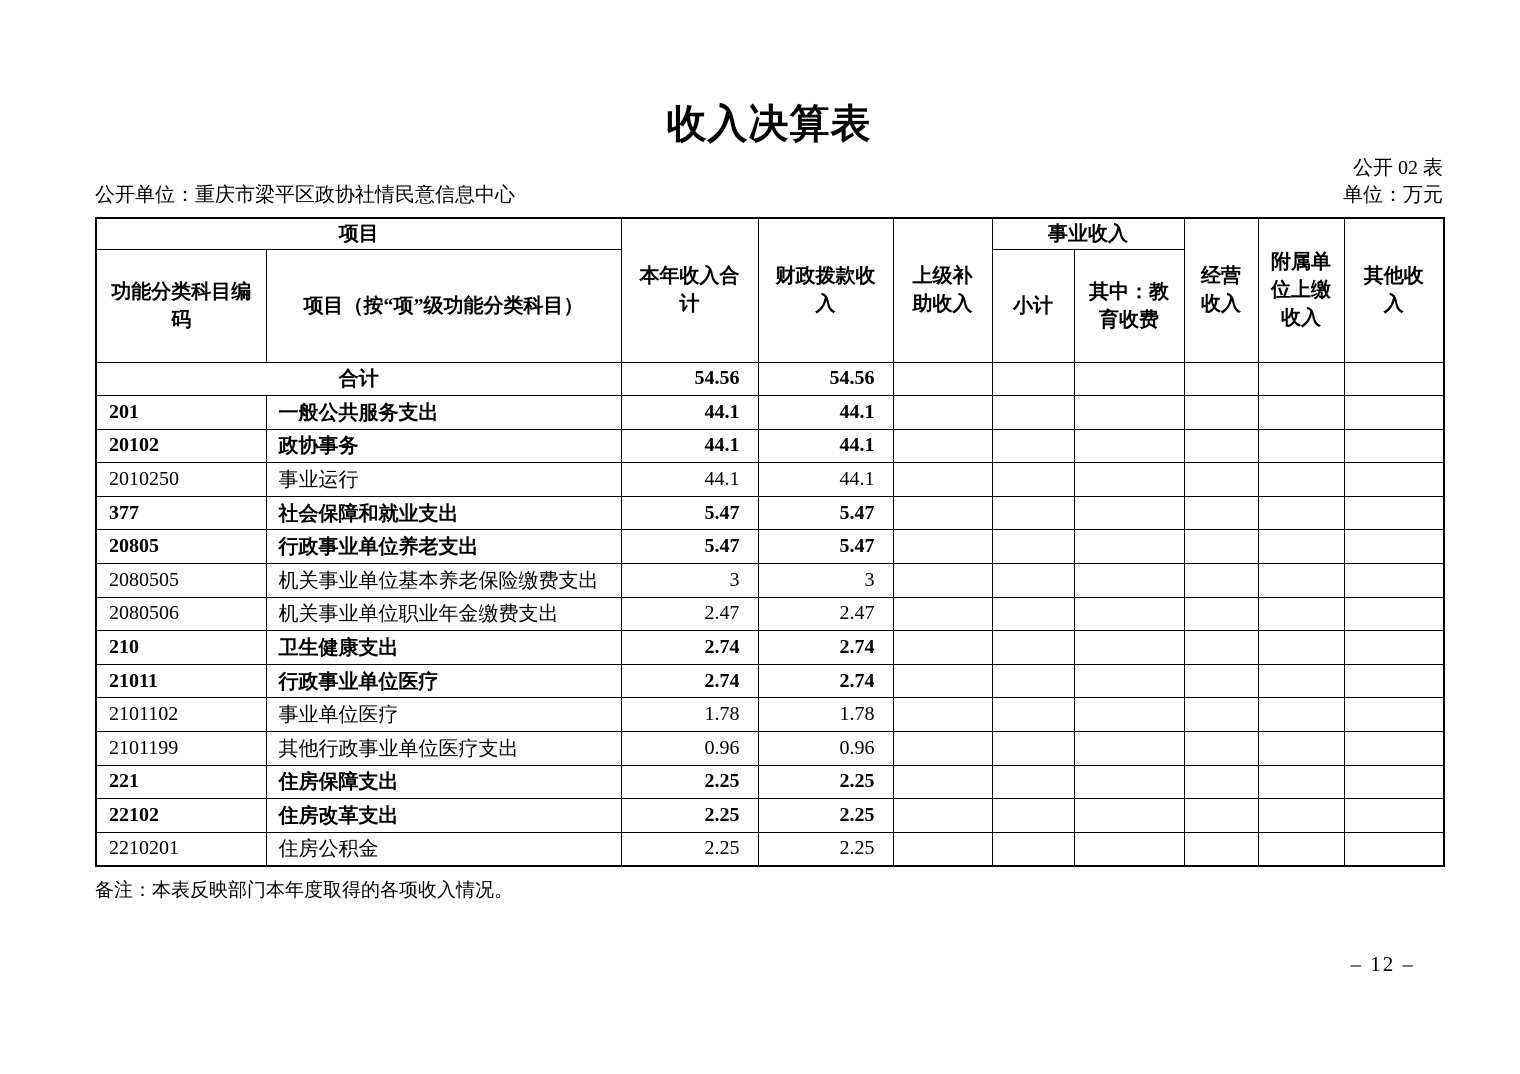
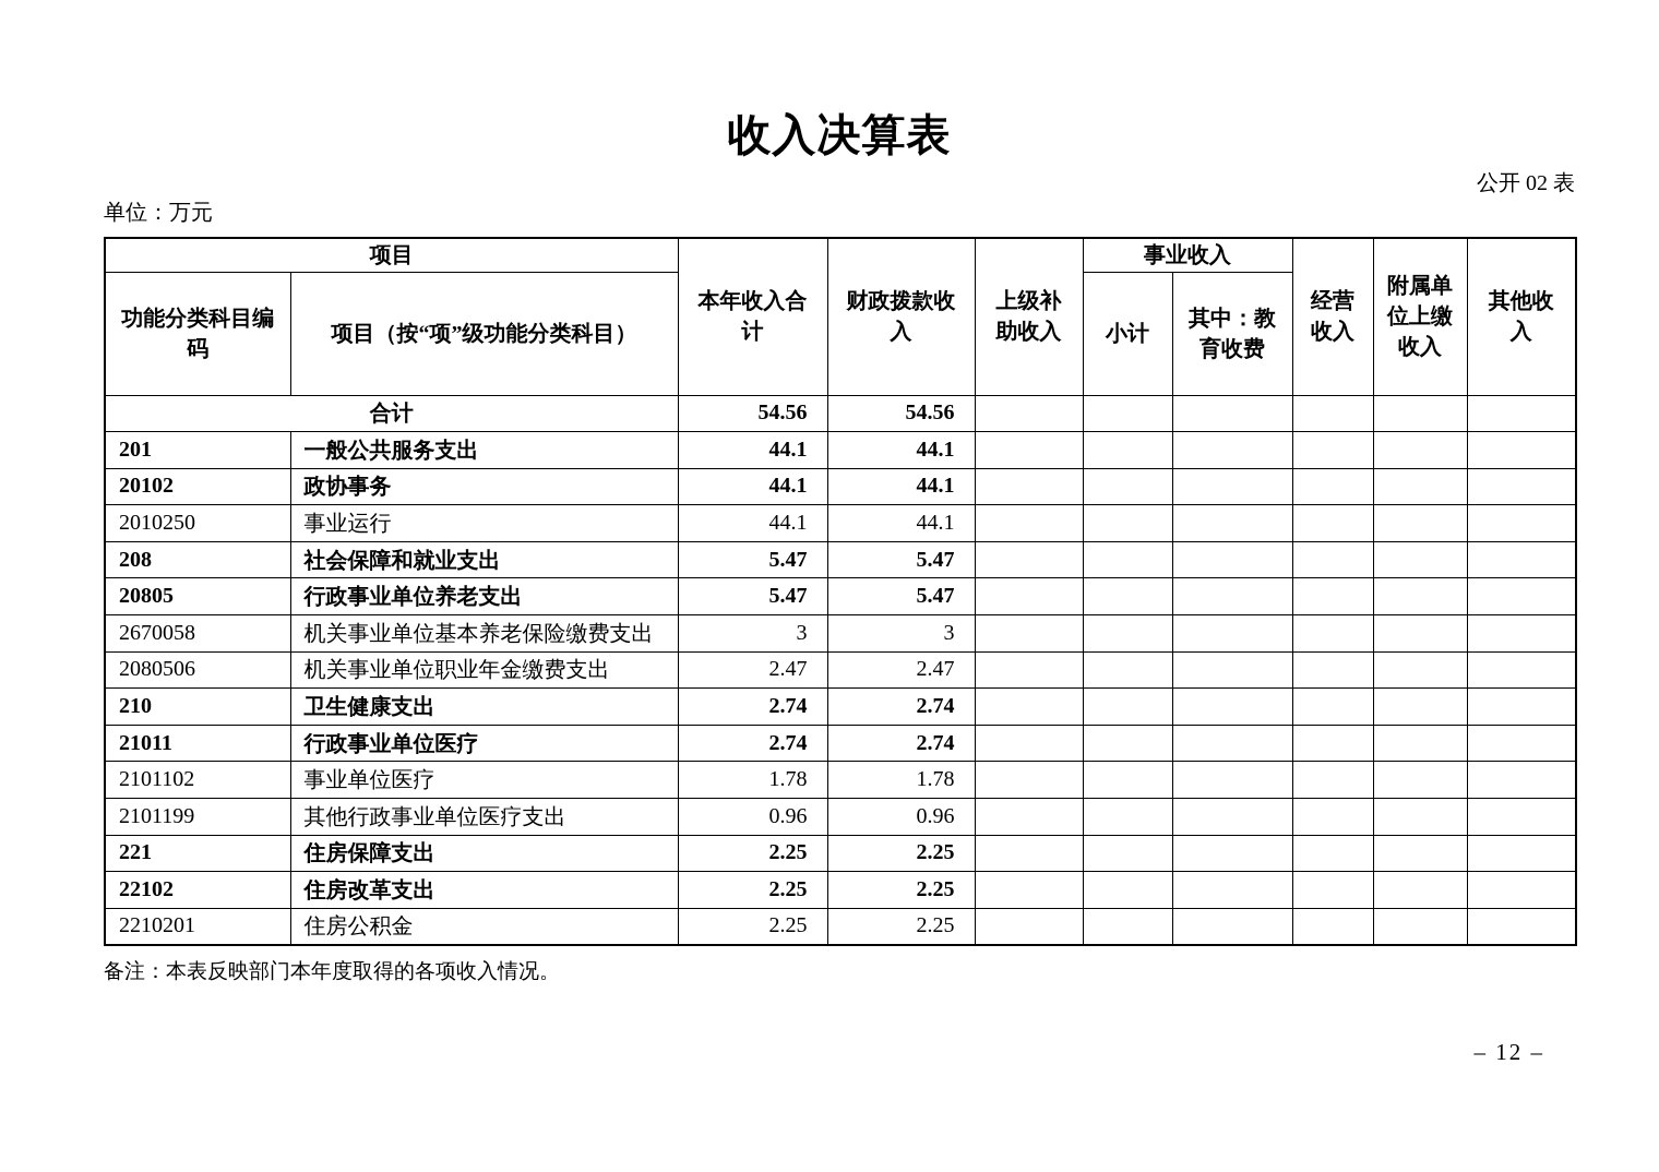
  收入决算表
  公开 02 表
- 公开单位：重庆市梁平区政协社情民意信息中心
  单位：万元
  项目	本年收入合 计	财政拨款收 入	上级补 助收入	事业收入	经营 收入	附属单 位上缴 收入	其他收 入
  功能分类科目编 码	项目（按“项”级功能分类科目）	小计	其中：教 育收费
  合计	54.56	54.56
  201	一般公共服务支出	44.1	44.1
  20102	政协事务	44.1	44.1
  2010250	事业运行	44.1	44.1
- 377	社会保障和就业支出	5.47	5.47
+ 208	社会保障和就业支出	5.47	5.47
  20805	行政事业单位养老支出	5.47	5.47
- 2080505	机关事业单位基本养老保险缴费支出	3	3
+ 2670058	机关事业单位基本养老保险缴费支出	3	3
  2080506	机关事业单位职业年金缴费支出	2.47	2.47
  210	卫生健康支出	2.74	2.74
  21011	行政事业单位医疗	2.74	2.74
  2101102	事业单位医疗	1.78	1.78
  2101199	其他行政事业单位医疗支出	0.96	0.96
  221	住房保障支出	2.25	2.25
  22102	住房改革支出	2.25	2.25
  2210201	住房公积金	2.25	2.25
  备注：本表反映部门本年度取得的各项收入情况。
  – 12 –
